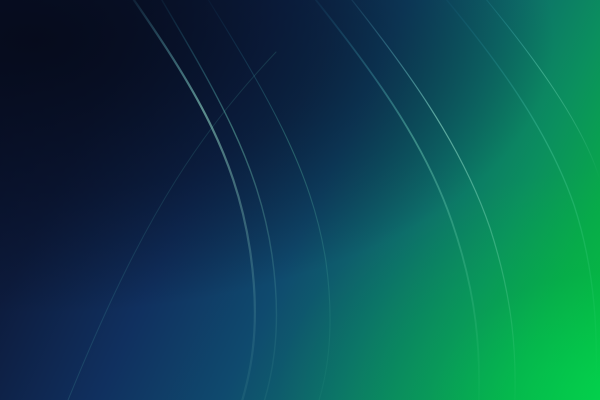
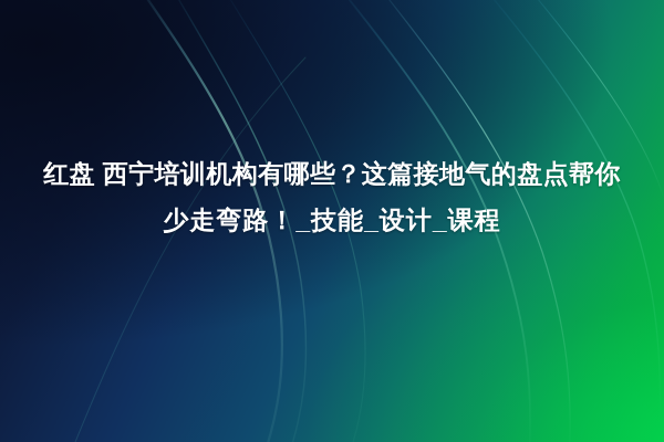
+ 红盘 西宁培训机构有哪些？这篇接地气的盘点帮你
+ 少走弯路！_技能_设计_课程
